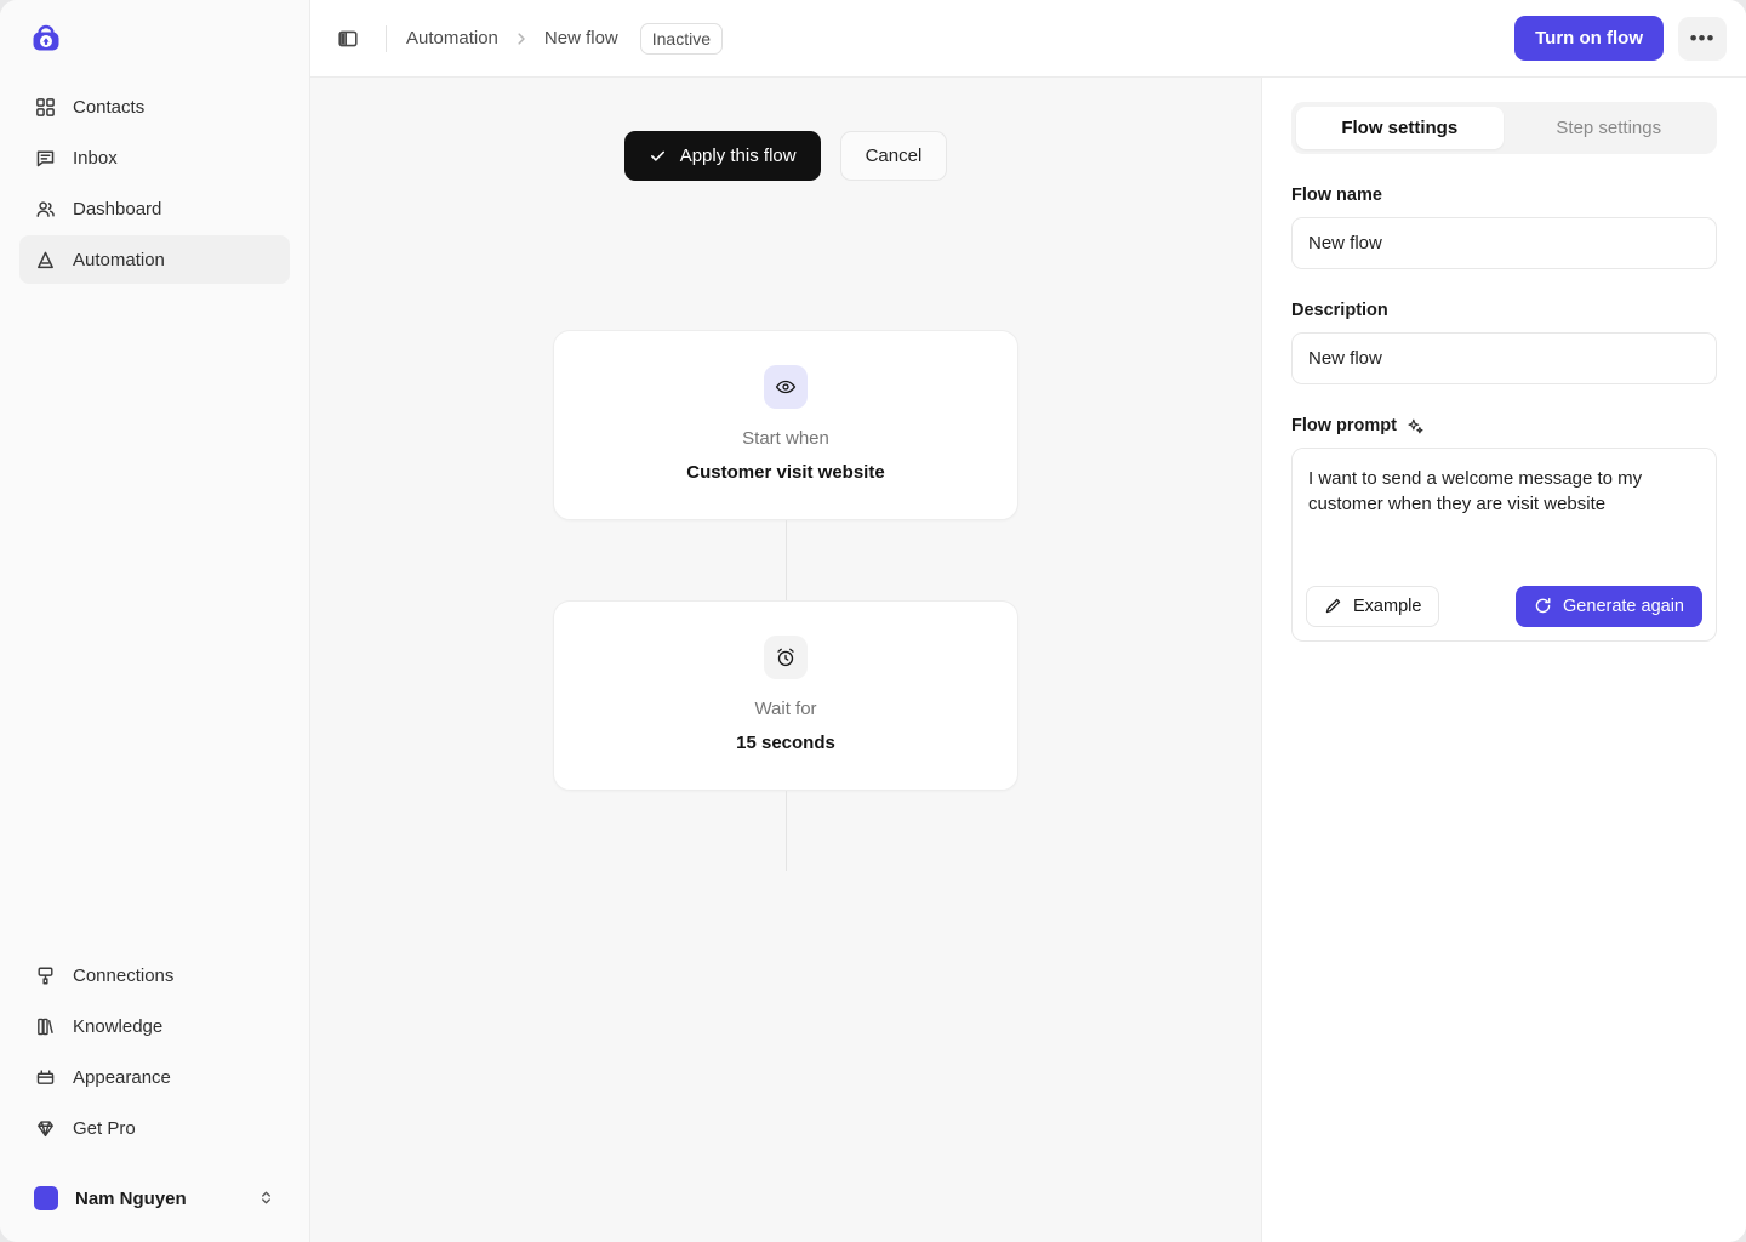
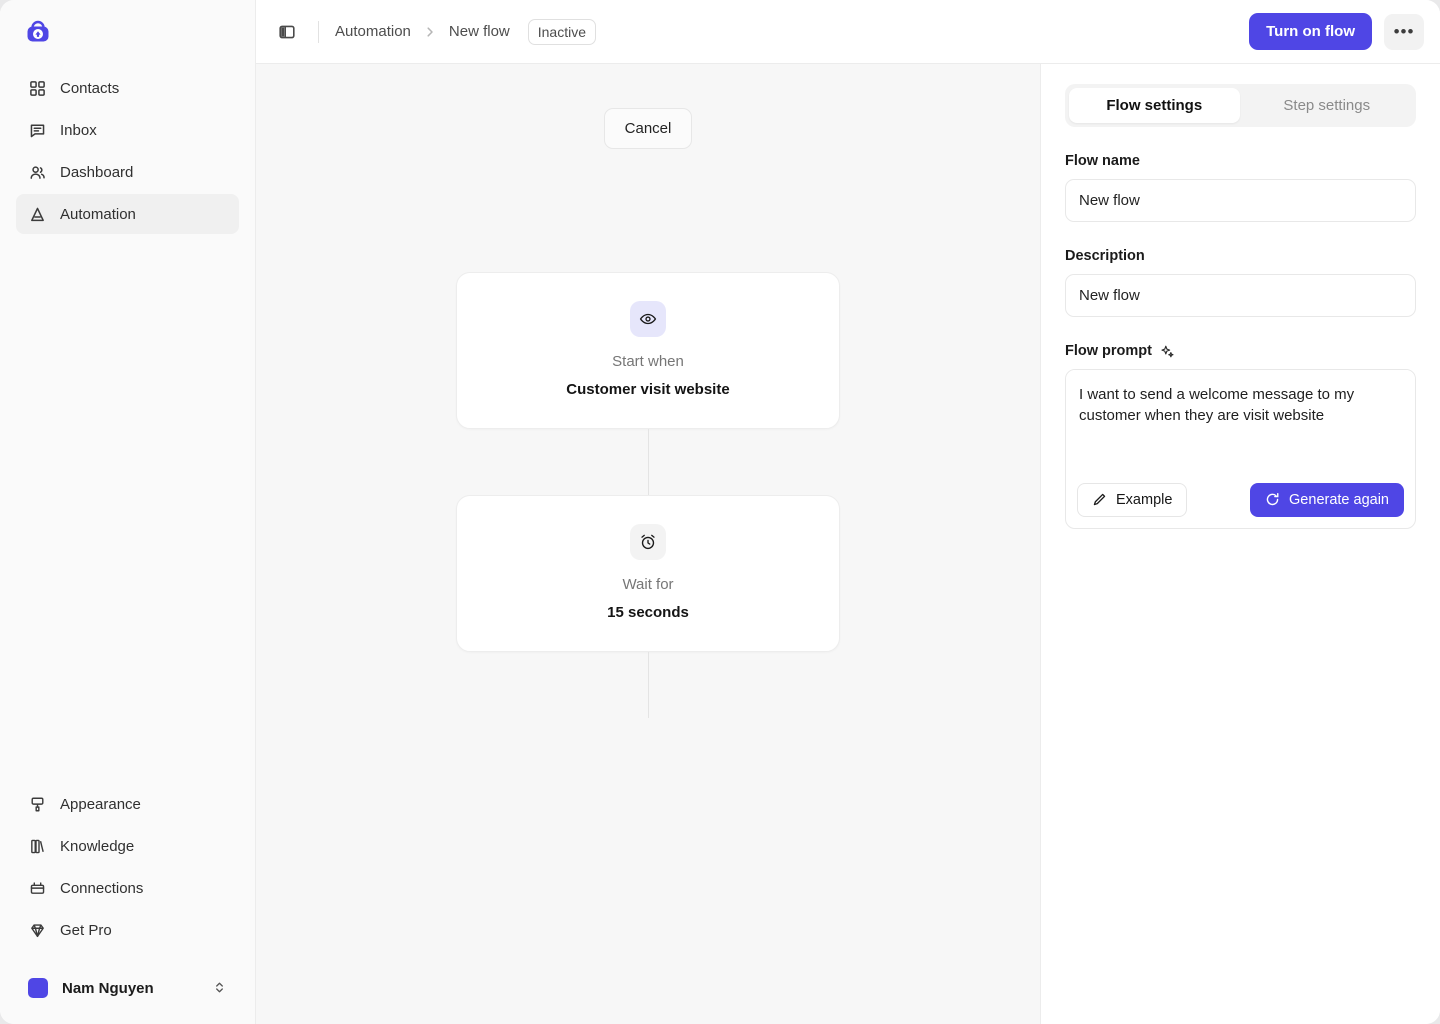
  Contacts
  Inbox
  Dashboard
  Automation
- Connections
+ Appearance
  Knowledge
- Appearance
+ Connections
  Get Pro
  Nam Nguyen
  Automation
  New flow
  Inactive
  Turn on flow
  •••
- Apply this flow
  Cancel
  Start when
  Customer visit website
  Wait for
  15 seconds
  Flow settings
  Step settings
  Flow name
  New flow
  Description
  New flow
  Flow prompt
  Example
  Generate again
